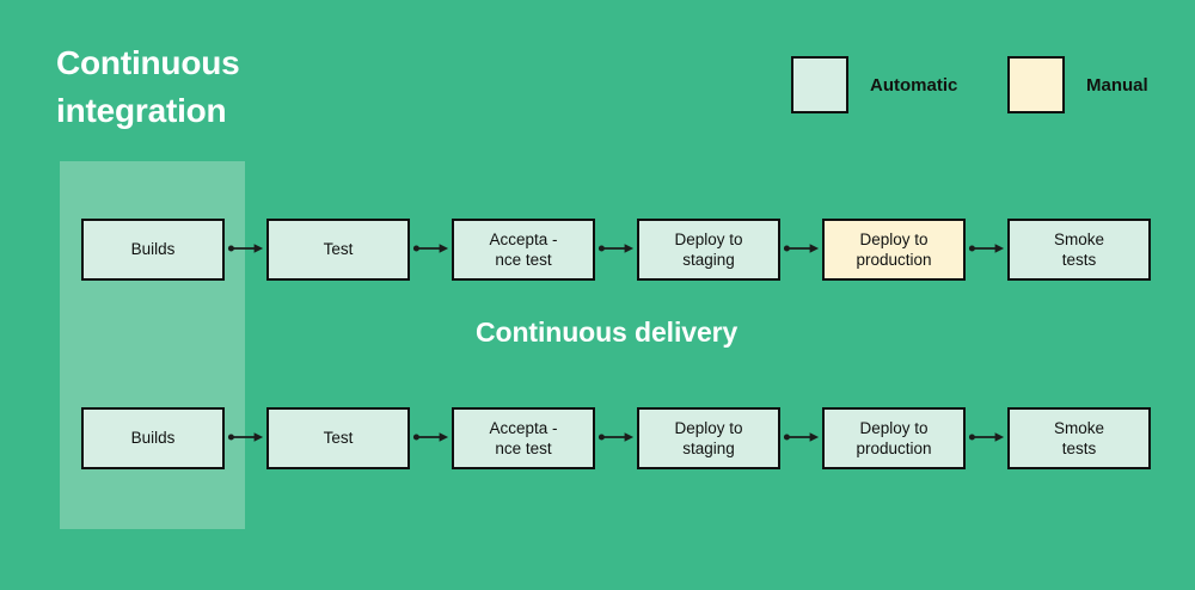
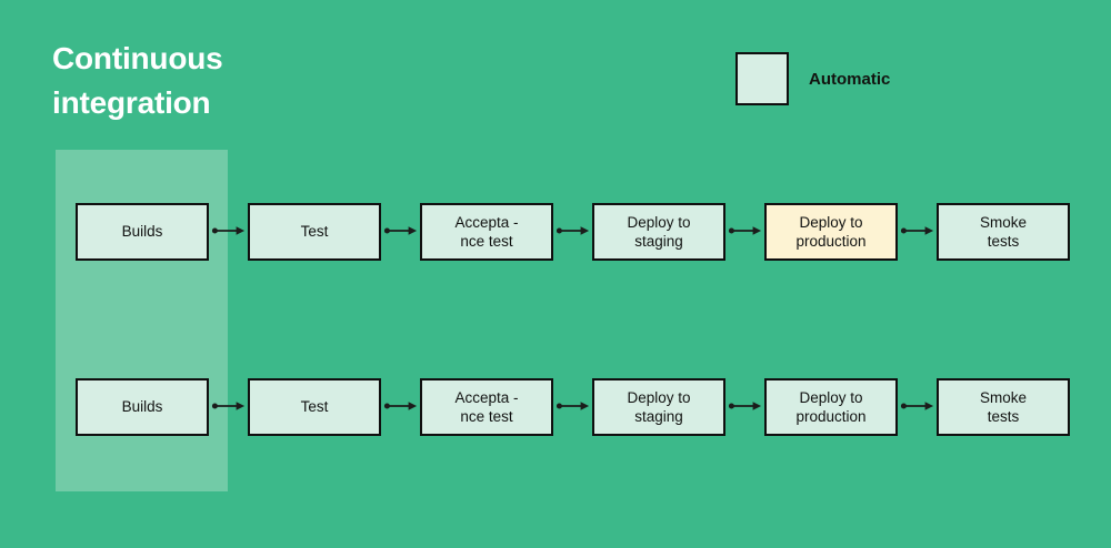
  Continuous
  integration
  Automatic
- Manual
- Continuous delivery
  Builds
  Test
  Accepta -
  nce test
  Deploy to
  staging
  Deploy to
  production
  Smoke
  tests
  Builds
  Test
  Accepta -
  nce test
  Deploy to
  staging
  Deploy to
  production
  Smoke
  tests
